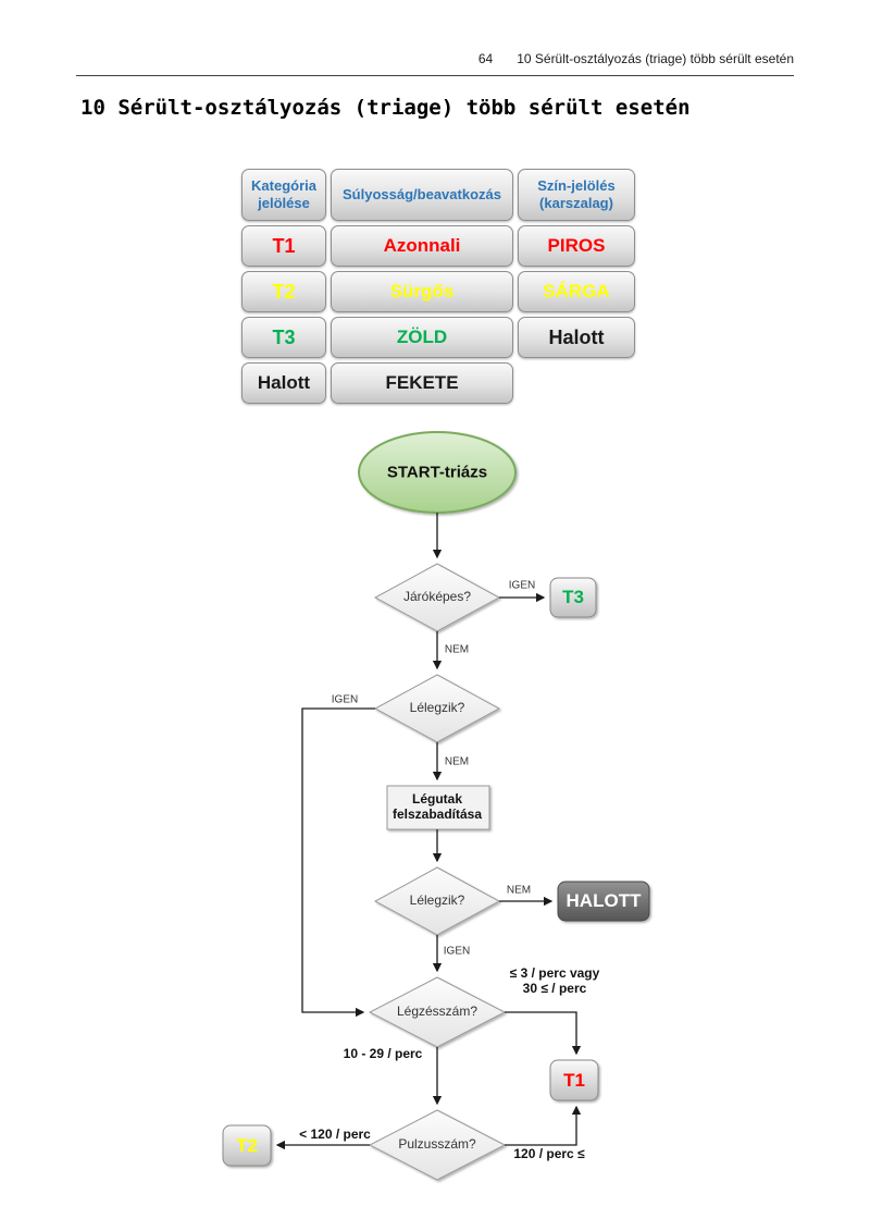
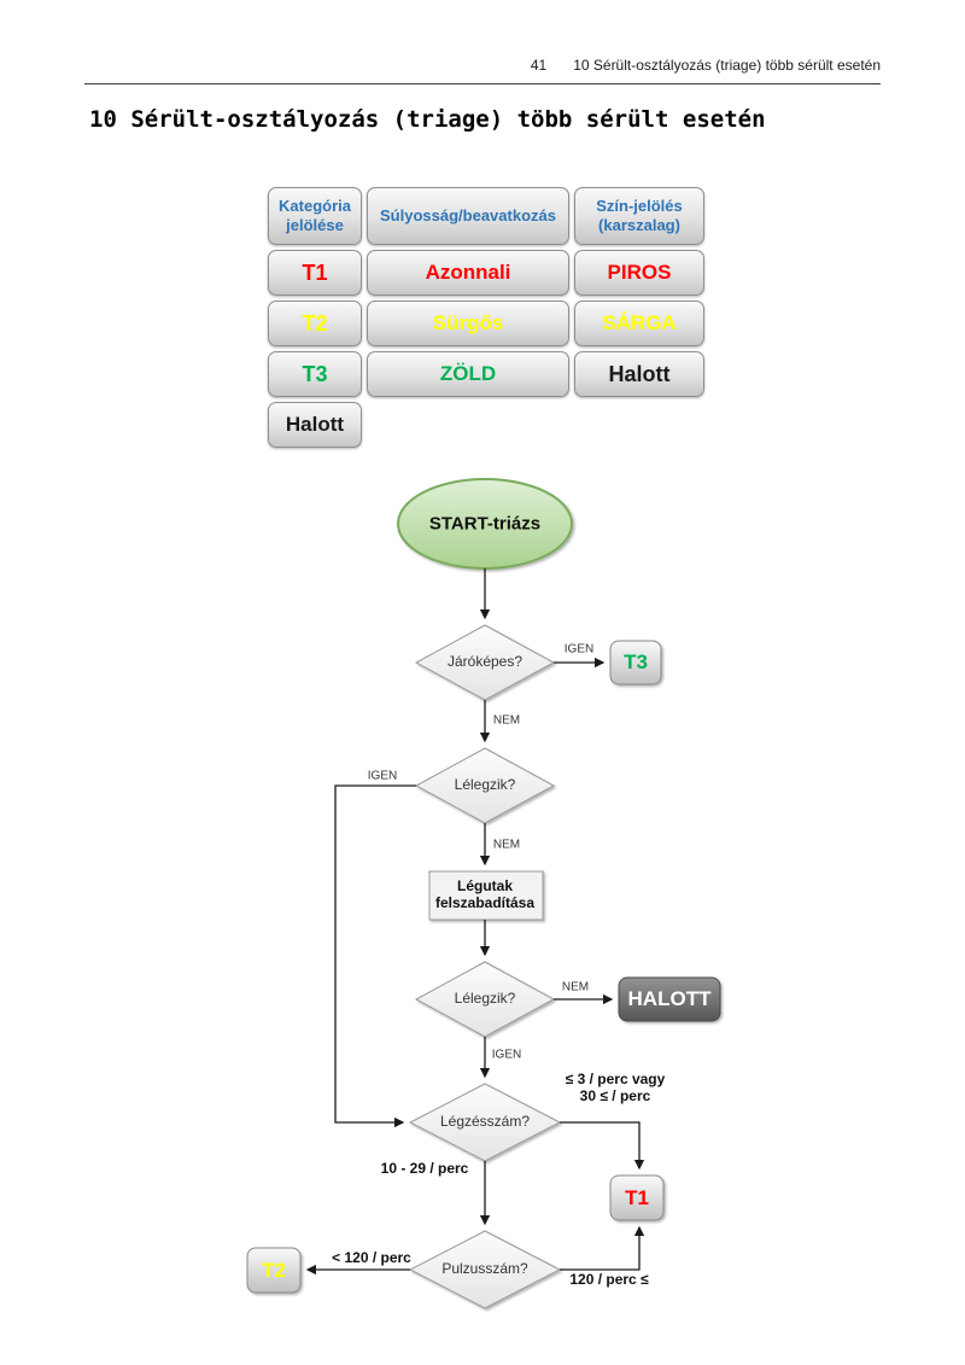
- 64
+ 41
  10 Sérült-osztályozás (triage) több sérült esetén
  10 Sérült-osztályozás (triage) több sérült esetén
  Kategória jelölése
  Súlyosság/beavatkozás
  Szín-jelölés (karszalag)
  T1
  Azonnali
  PIROS
  T2
  Sürgős
  SÁRGA
  T3
  ZÖLD
  Halott
  Halott
- FEKETE
  START-triázs
  Járóképes?
  IGEN
  T3
  NEM
  Lélegzik?
  IGEN
  NEM
  Légutak felszabadítása
  Lélegzik?
  NEM
  HALOTT
  IGEN
  Légzésszám?
  ≤ 3 / perc vagy
  30 ≤ / perc
  10 - 29 / perc
  T1
  Pulzusszám?
  < 120 / perc
  T2
  120 / perc ≤
